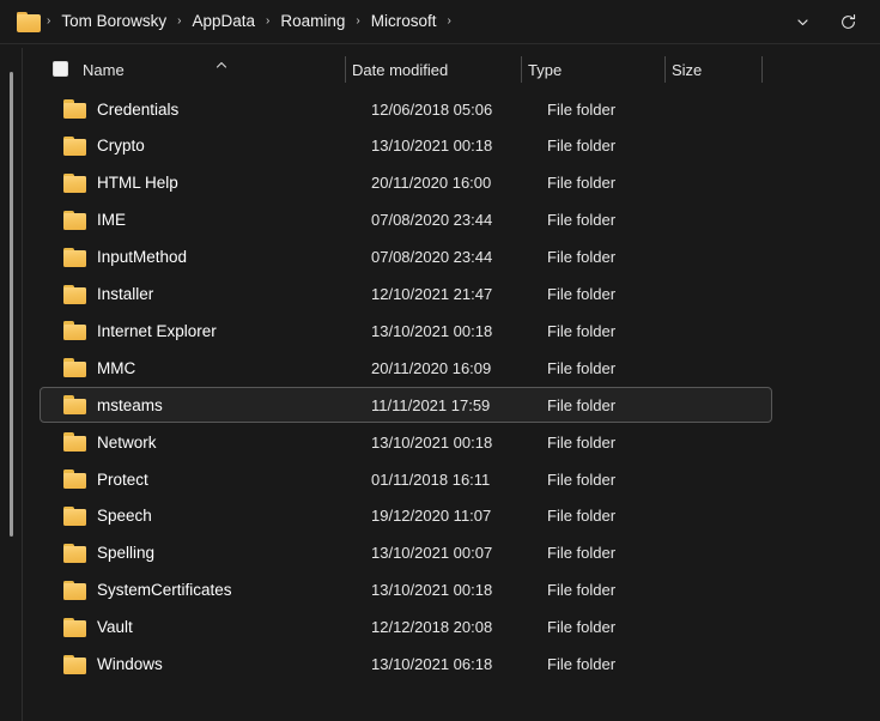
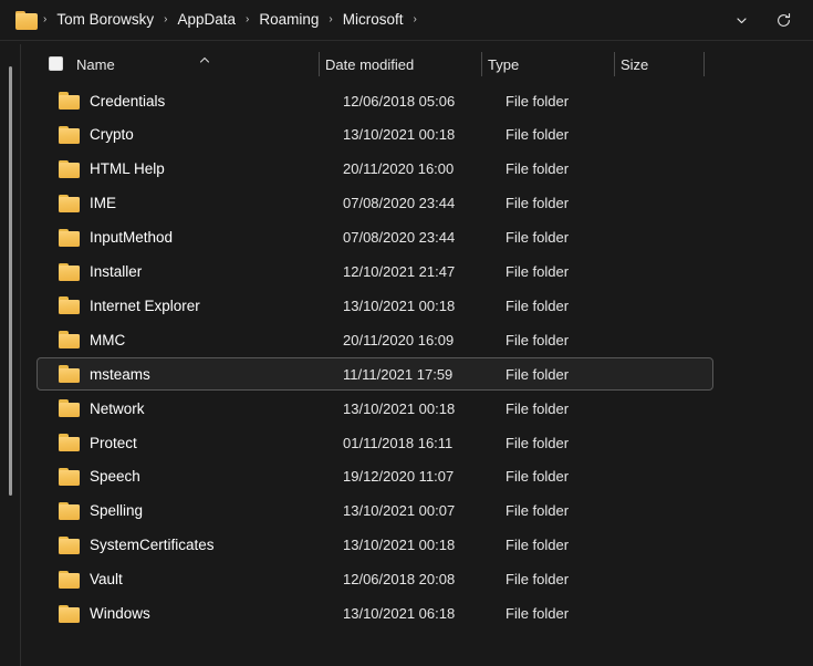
  ›
  Tom Borowsky
  ›
  AppData
  ›
  Roaming
  ›
  Microsoft
  ›
  Name
  Date modified
  Type
  Size
  Credentials
  12/06/2018 05:06
  File folder
  Crypto
  13/10/2021 00:18
  File folder
  HTML Help
  20/11/2020 16:00
  File folder
  IME
  07/08/2020 23:44
  File folder
  InputMethod
  07/08/2020 23:44
  File folder
  Installer
  12/10/2021 21:47
  File folder
  Internet Explorer
  13/10/2021 00:18
  File folder
  MMC
  20/11/2020 16:09
  File folder
  msteams
  11/11/2021 17:59
  File folder
  Network
  13/10/2021 00:18
  File folder
  Protect
  01/11/2018 16:11
  File folder
  Speech
  19/12/2020 11:07
  File folder
  Spelling
  13/10/2021 00:07
  File folder
  SystemCertificates
  13/10/2021 00:18
  File folder
  Vault
- 12/12/2018 20:08
+ 12/06/2018 20:08
  File folder
  Windows
  13/10/2021 06:18
  File folder
